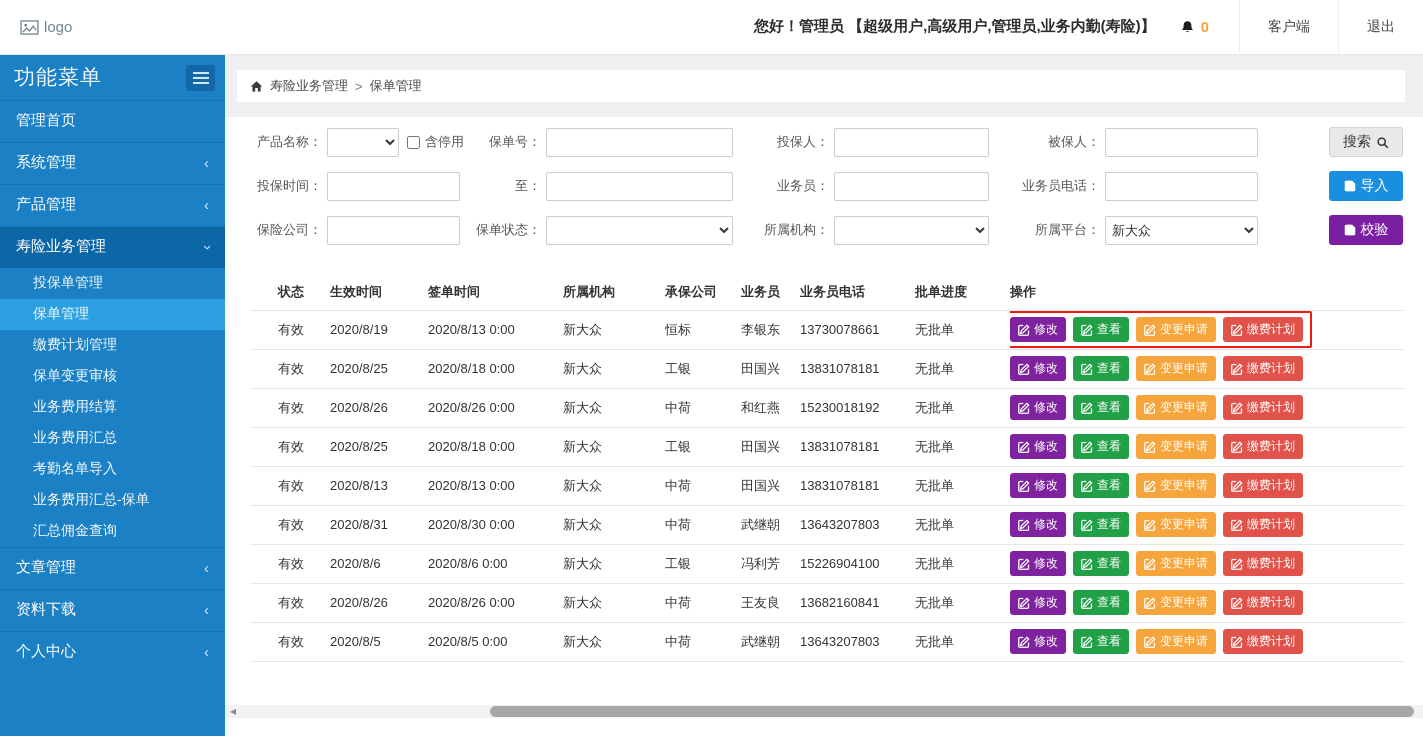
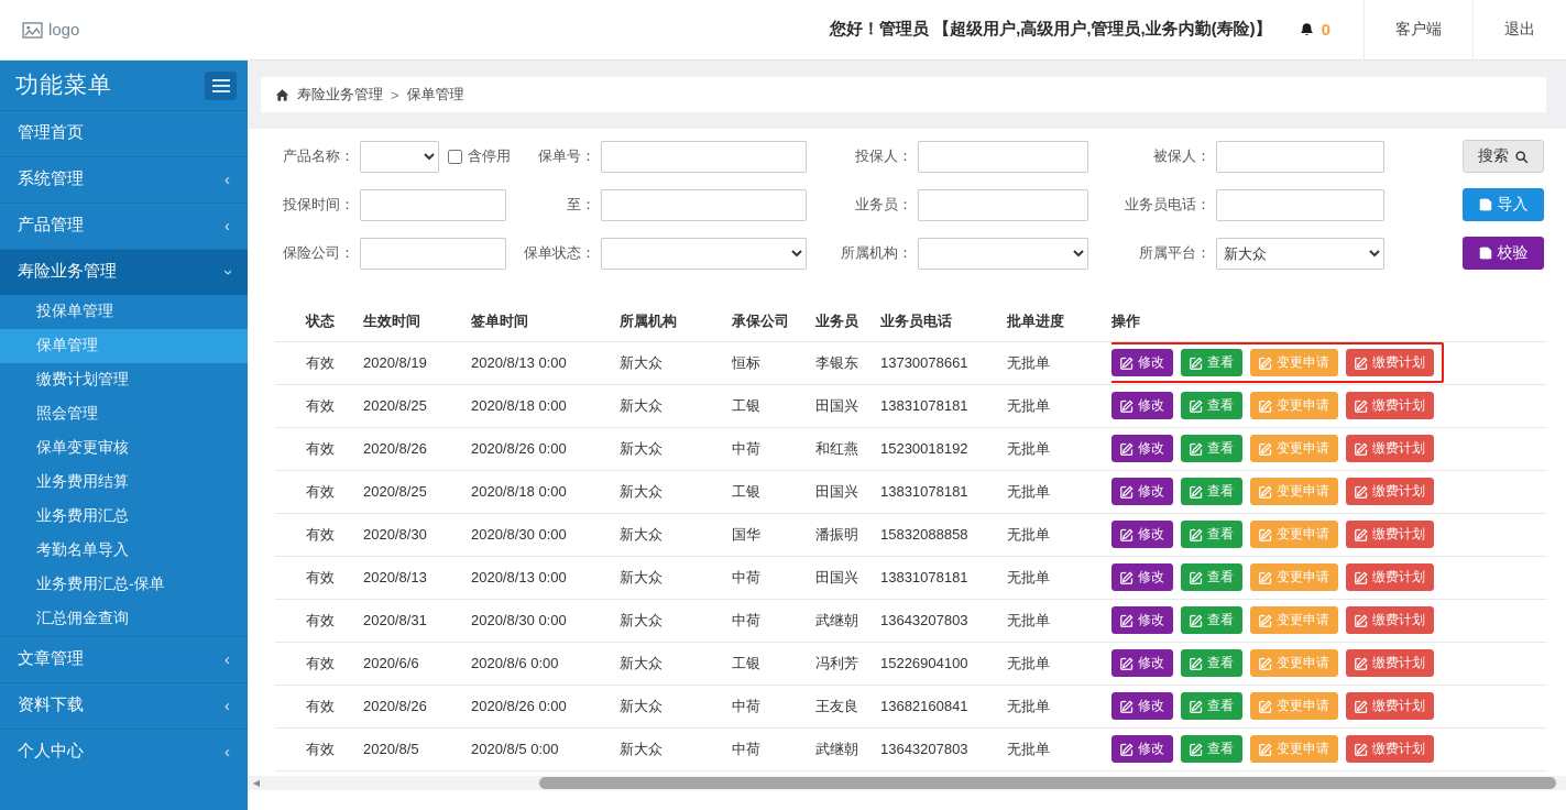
  logo
  您好！管理员 【超级用户,高级用户,管理员,业务内勤(寿险)】
  0
  客户端
  退出
  功能菜单
  管理首页
  系统管理
  产品管理
  寿险业务管理
  投保单管理
  保单管理
  缴费计划管理
+ 照会管理
  保单变更审核
  业务费用结算
  业务费用汇总
  考勤名单导入
  业务费用汇总-保单
  汇总佣金查询
  文章管理
  资料下载
  个人中心
  寿险业务管理
  >
  保单管理
  产品名称：
  含停用
  保单号：
  投保人：
  被保人：
  投保时间：
  至：
  业务员：
  业务员电话：
  保险公司：
  保单状态：
  所属机构：
  所属平台：
  新大众
  搜索
  导入
  校验
  状态	生效时间	签单时间	所属机构	承保公司	业务员	业务员电话	批单进度	操作
  有效	2020/8/19	2020/8/13 0:00	新大众	恒标	李银东	13730078661	无批单	修改 查看 变更申请 缴费计划
  有效	2020/8/25	2020/8/18 0:00	新大众	工银	田国兴	13831078181	无批单	修改 查看 变更申请 缴费计划
  有效	2020/8/26	2020/8/26 0:00	新大众	中荷	和红燕	15230018192	无批单	修改 查看 变更申请 缴费计划
  有效	2020/8/25	2020/8/18 0:00	新大众	工银	田国兴	13831078181	无批单	修改 查看 变更申请 缴费计划
+ 有效	2020/8/30	2020/8/30 0:00	新大众	国华	潘振明	15832088858	无批单	修改 查看 变更申请 缴费计划
  有效	2020/8/13	2020/8/13 0:00	新大众	中荷	田国兴	13831078181	无批单	修改 查看 变更申请 缴费计划
  有效	2020/8/31	2020/8/30 0:00	新大众	中荷	武继朝	13643207803	无批单	修改 查看 变更申请 缴费计划
- 有效	2020/8/6	2020/8/6 0:00	新大众	工银	冯利芳	15226904100	无批单	修改 查看 变更申请 缴费计划
+ 有效	2020/6/6	2020/8/6 0:00	新大众	工银	冯利芳	15226904100	无批单	修改 查看 变更申请 缴费计划
  有效	2020/8/26	2020/8/26 0:00	新大众	中荷	王友良	13682160841	无批单	修改 查看 变更申请 缴费计划
  有效	2020/8/5	2020/8/5 0:00	新大众	中荷	武继朝	13643207803	无批单	修改 查看 变更申请 缴费计划
